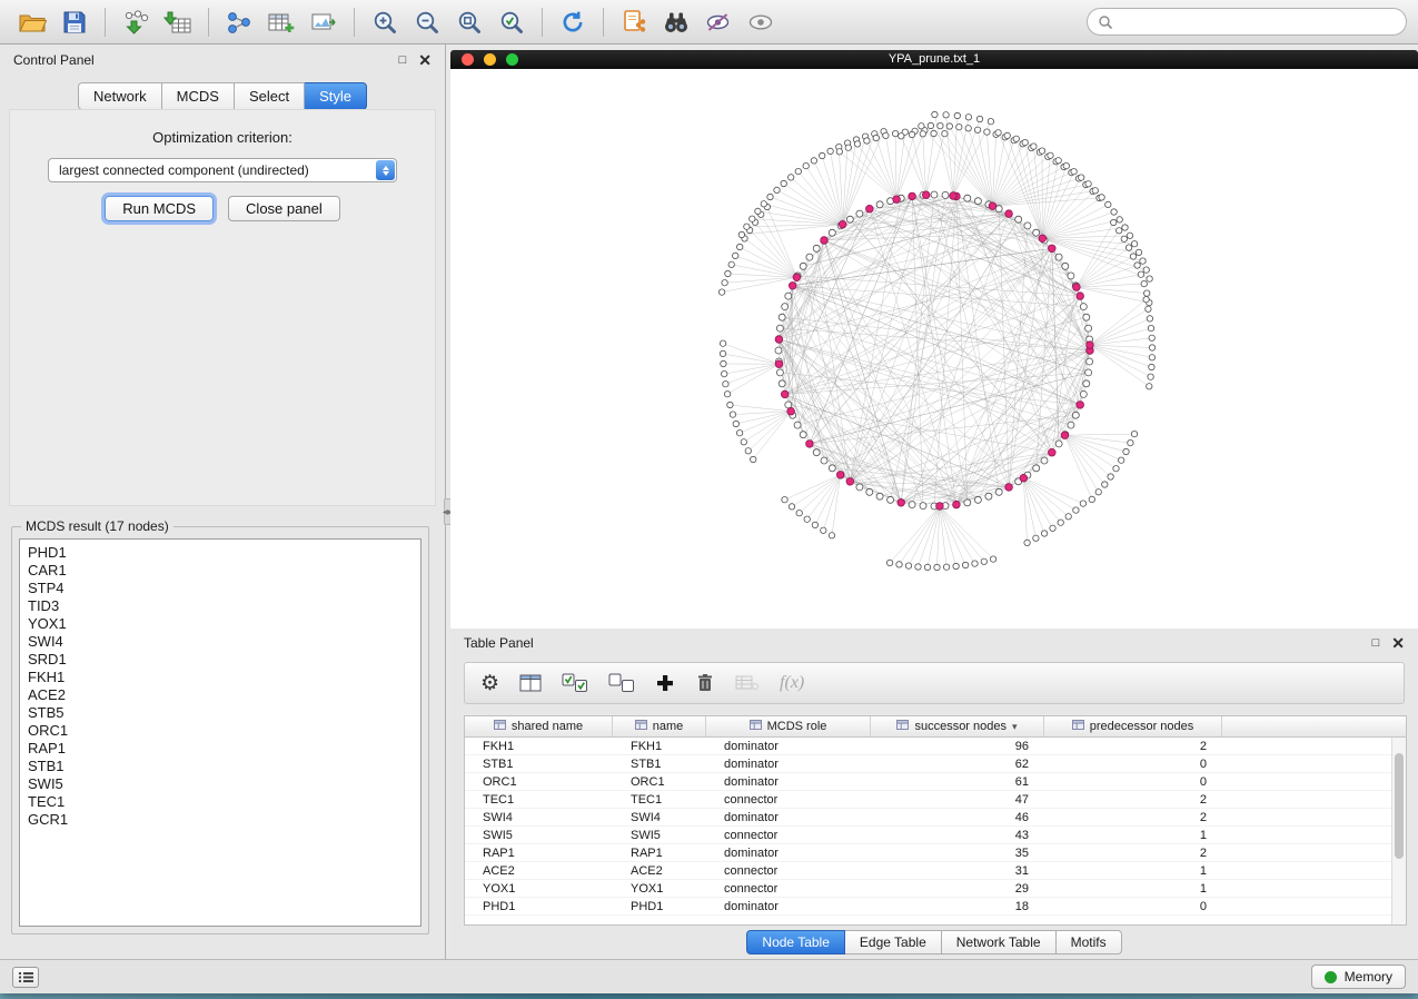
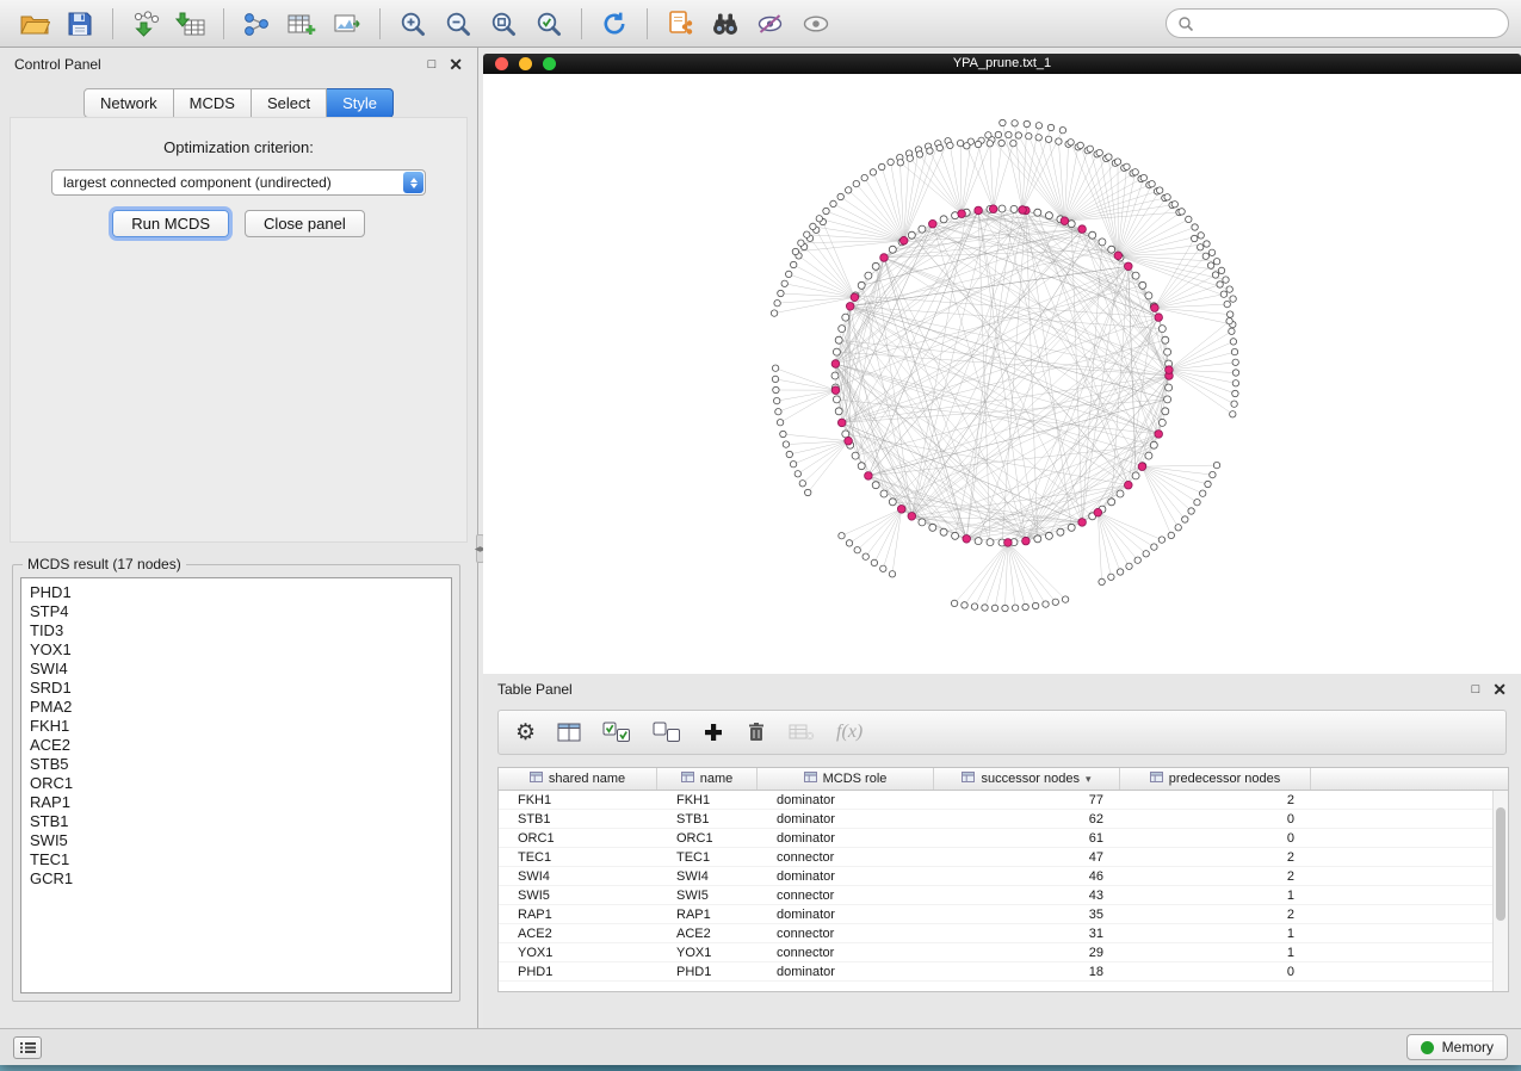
  Control Panel
  □
  ✕
  Network
  MCDS
  Select
  Style
  Optimization criterion:
  largest connected component (undirected)
  Run MCDS
  Close panel
  MCDS result (17 nodes)
  PHD1
- CAR1
  STP4
  TID3
  YOX1
  SWI4
  SRD1
+ PMA2
  FKH1
  ACE2
  STB5
  ORC1
  RAP1
  STB1
  SWI5
  TEC1
  GCR1
  YPA_prune.txt_1
  Table Panel
  □
  ✕
  ⚙
  f(x)
  shared name
  name
  MCDS role
  successor nodes
  ▾
  predecessor nodes
  FKH1
  FKH1
  dominator
- 96
+ 77
  2
  STB1
  STB1
  dominator
  62
  0
  ORC1
  ORC1
  dominator
  61
  0
  TEC1
  TEC1
  connector
  47
  2
  SWI4
  SWI4
  dominator
  46
  2
  SWI5
  SWI5
  connector
  43
  1
  RAP1
  RAP1
  dominator
  35
  2
  ACE2
  ACE2
  connector
  31
  1
  YOX1
  YOX1
  connector
  29
  1
  PHD1
  PHD1
  dominator
  18
  0
- Node Table
- Edge Table
- Network Table
- Motifs
  Memory
